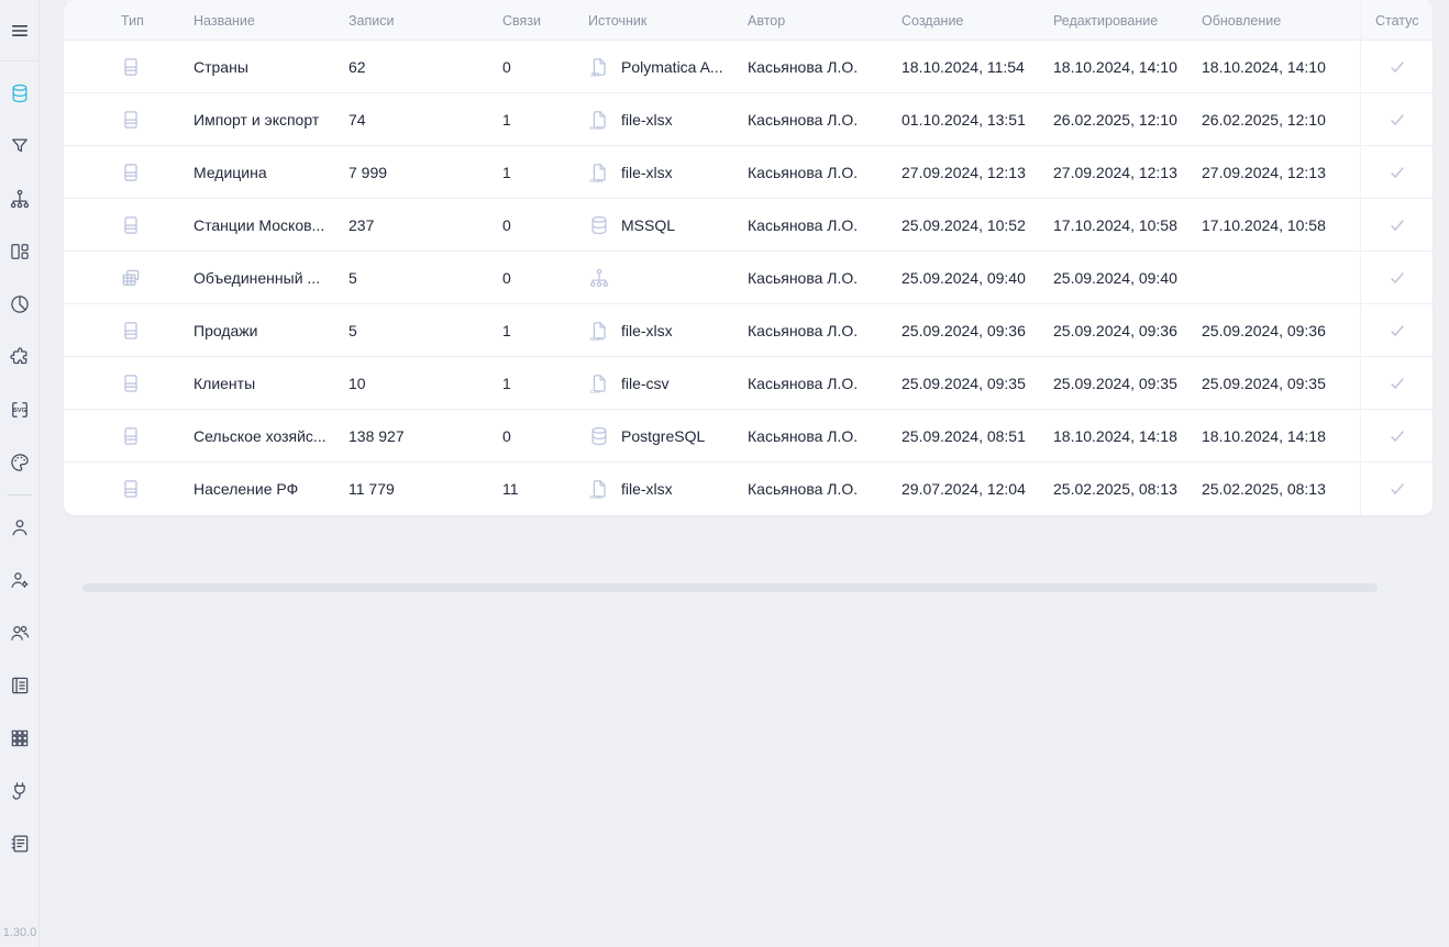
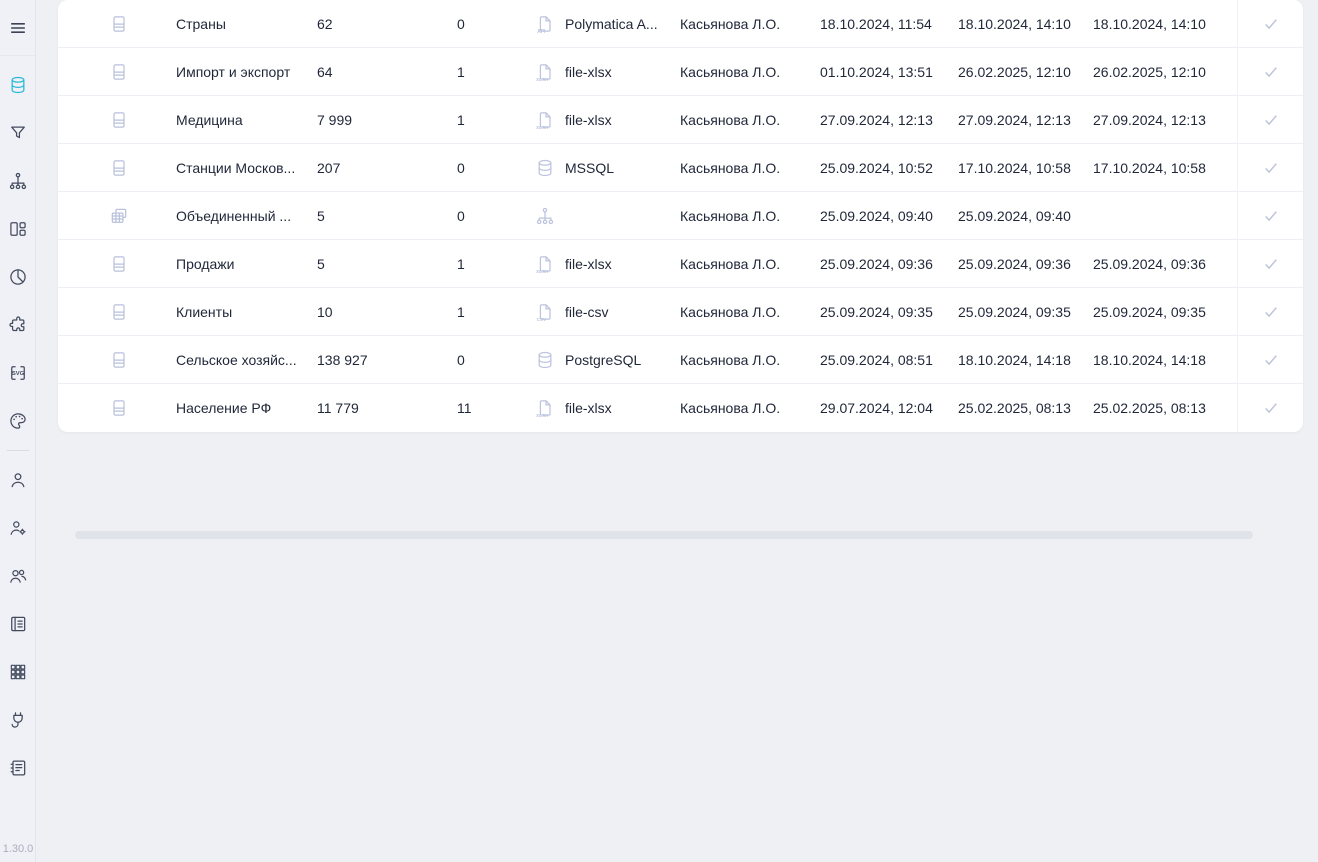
  1.30.0
- Тип
- Название
- Записи
- Связи
- Источник
- Автор
- Создание
- Редактирование
- Обновление
- Статус
  Страны
  62
  0
  Polymatica A...
  Касьянова Л.О.
  18.10.2024, 11:54
  18.10.2024, 14:10
  18.10.2024, 14:10
  Импорт и экспорт
- 74
+ 64
  1
  file-xlsx
  Касьянова Л.О.
  01.10.2024, 13:51
  26.02.2025, 12:10
  26.02.2025, 12:10
  Медицина
  7 999
  1
  file-xlsx
  Касьянова Л.О.
  27.09.2024, 12:13
  27.09.2024, 12:13
  27.09.2024, 12:13
  Станции Москов...
- 237
+ 207
  0
  MSSQL
  Касьянова Л.О.
  25.09.2024, 10:52
  17.10.2024, 10:58
  17.10.2024, 10:58
  Объединенный ...
  5
  0
  Касьянова Л.О.
  25.09.2024, 09:40
  25.09.2024, 09:40
  Продажи
  5
  1
  file-xlsx
  Касьянова Л.О.
  25.09.2024, 09:36
  25.09.2024, 09:36
  25.09.2024, 09:36
  Клиенты
  10
  1
  file-csv
  Касьянова Л.О.
  25.09.2024, 09:35
  25.09.2024, 09:35
  25.09.2024, 09:35
  Сельское хозяйс...
  138 927
  0
  PostgreSQL
  Касьянова Л.О.
  25.09.2024, 08:51
  18.10.2024, 14:18
  18.10.2024, 14:18
  Население РФ
  11 779
  11
  file-xlsx
  Касьянова Л.О.
  29.07.2024, 12:04
  25.02.2025, 08:13
  25.02.2025, 08:13
